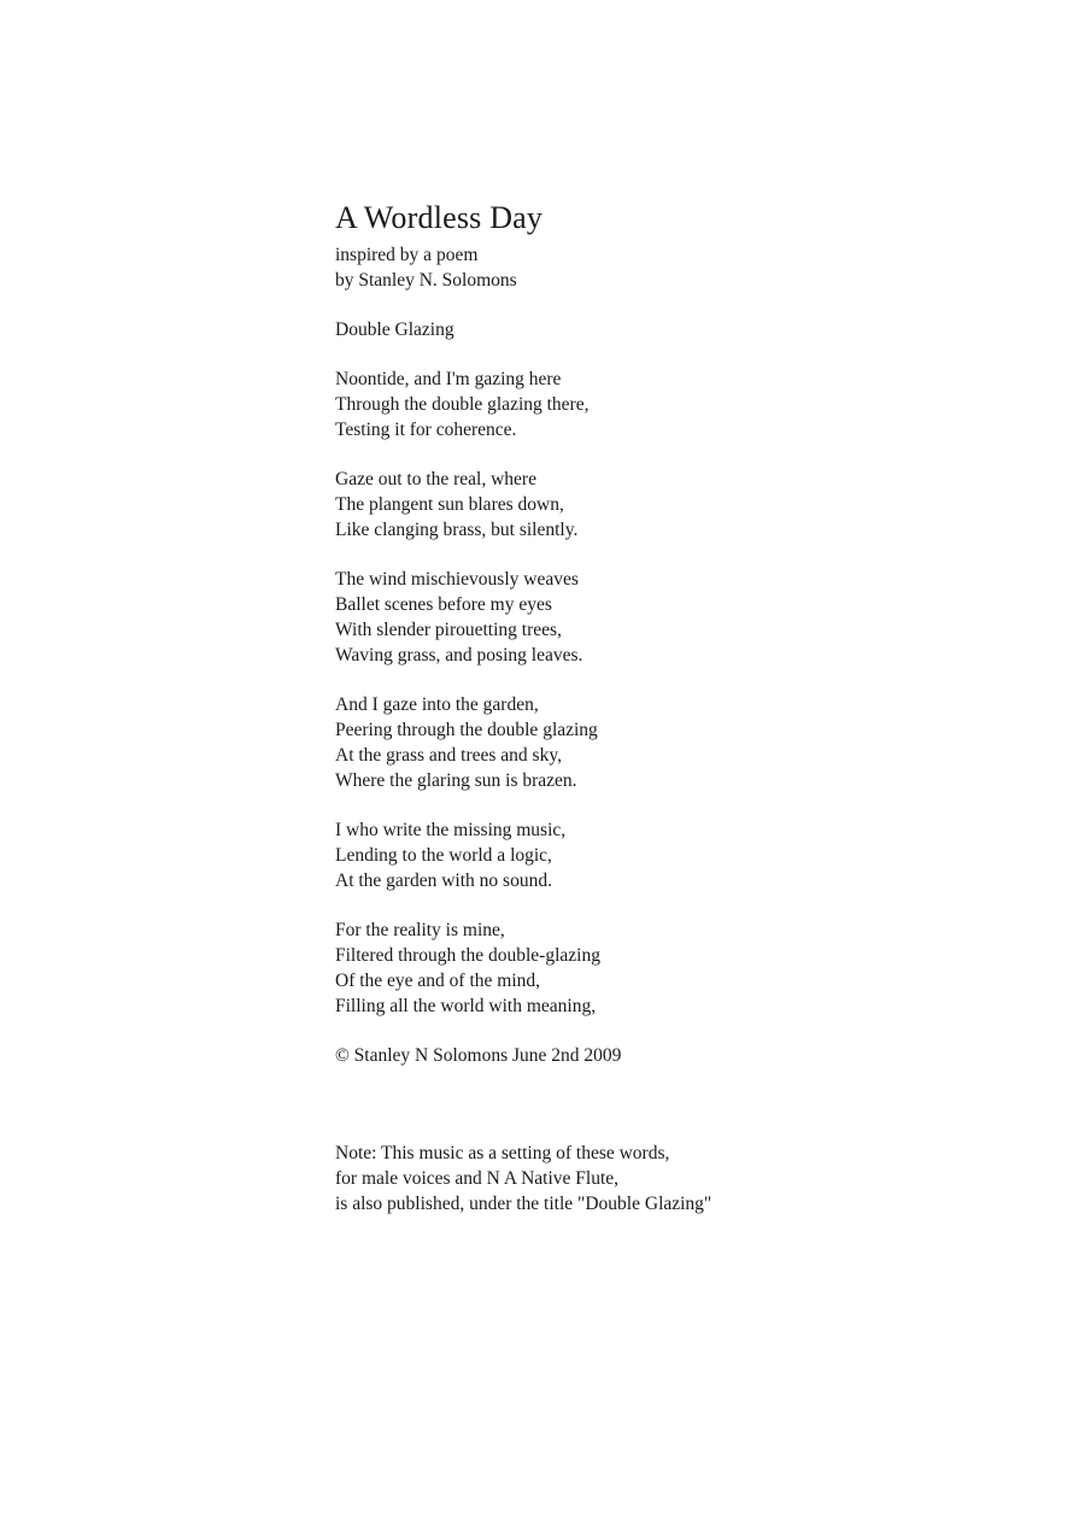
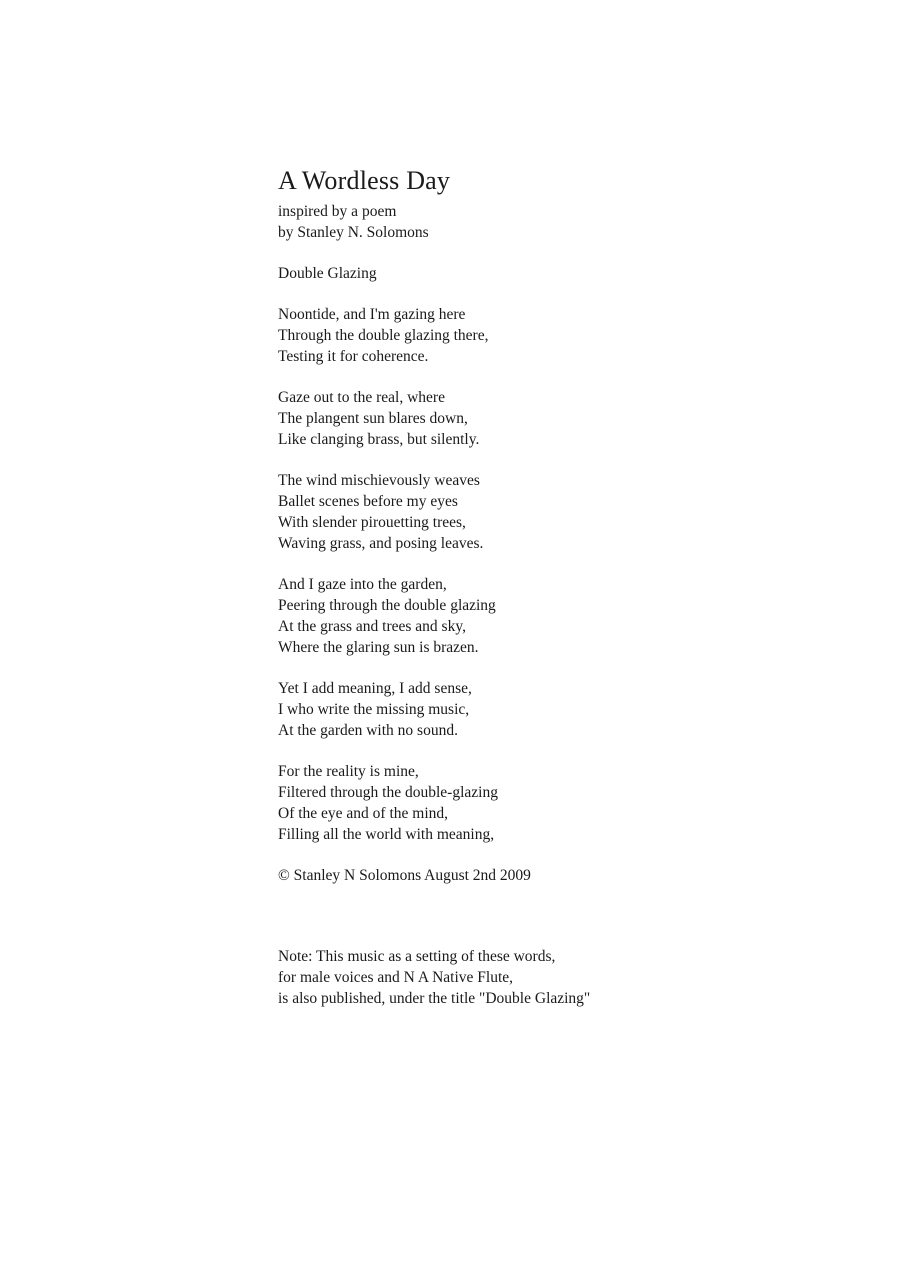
  A Wordless Day
  inspired by a poem
  by Stanley N. Solomons
  Double Glazing
  Noontide, and I'm gazing here
  Through the double glazing there,
  Testing it for coherence.
  Gaze out to the real, where
  The plangent sun blares down,
  Like clanging brass, but silently.
  The wind mischievously weaves
  Ballet scenes before my eyes
  With slender pirouetting trees,
  Waving grass, and posing leaves.
  And I gaze into the garden,
  Peering through the double glazing
  At the grass and trees and sky,
  Where the glaring sun is brazen.
+ Yet I add meaning, I add sense,
  I who write the missing music,
- Lending to the world a logic,
  At the garden with no sound.
  For the reality is mine,
  Filtered through the double-glazing
  Of the eye and of the mind,
  Filling all the world with meaning,
- © Stanley N Solomons June 2nd 2009
+ © Stanley N Solomons August 2nd 2009
  Note: This music as a setting of these words,
  for male voices and N A Native Flute,
  is also published, under the title "Double Glazing"
